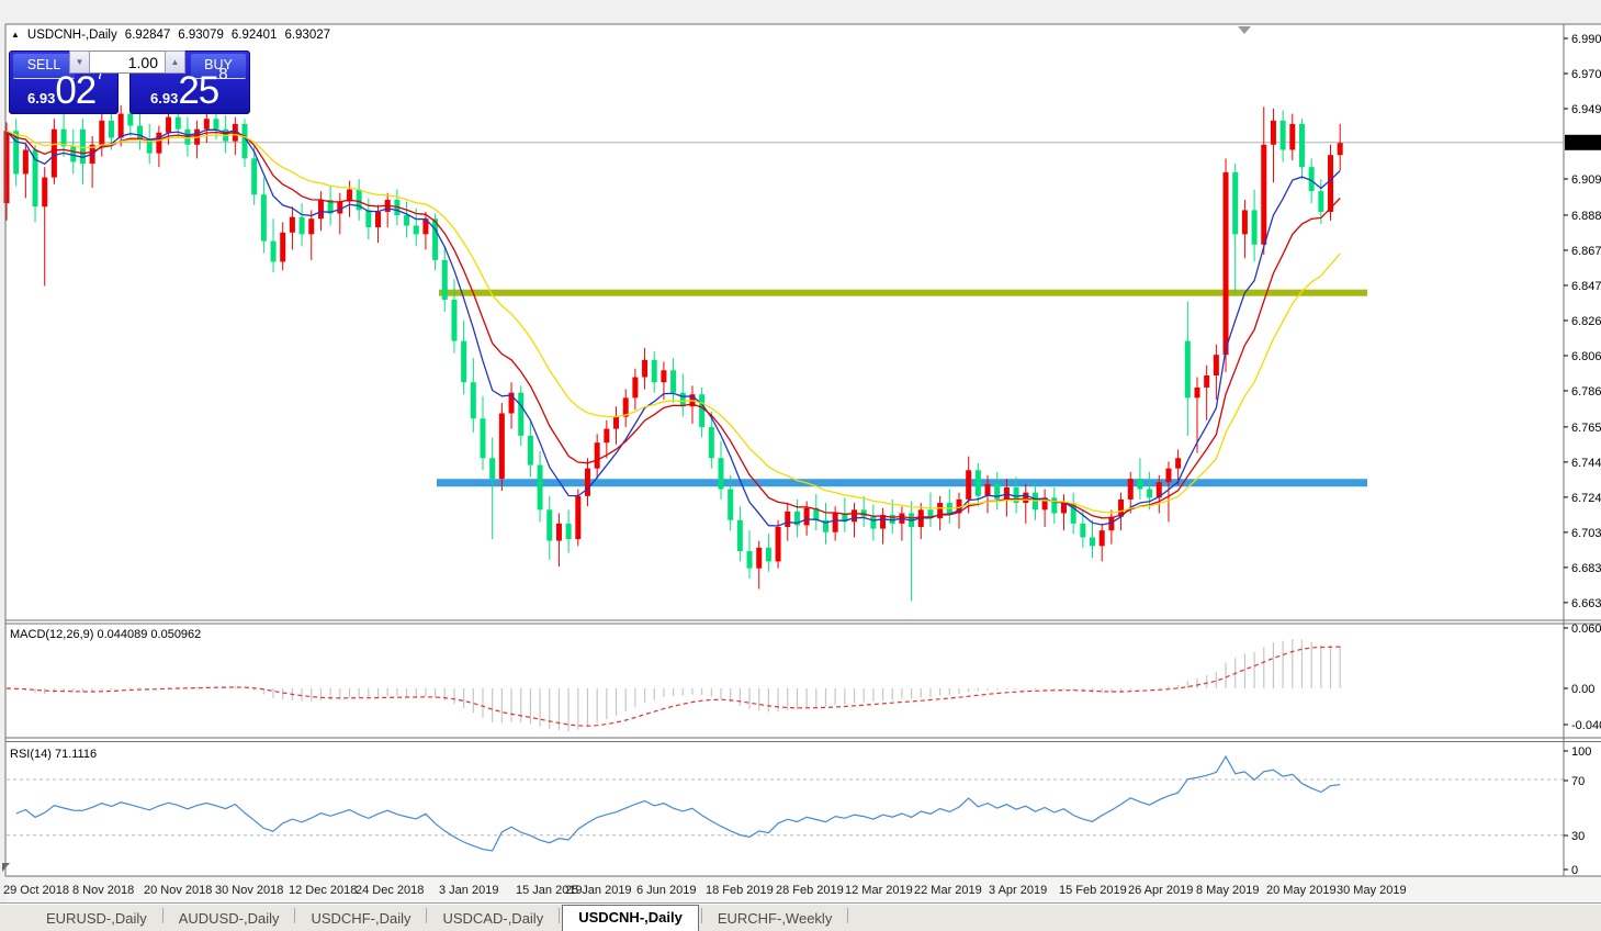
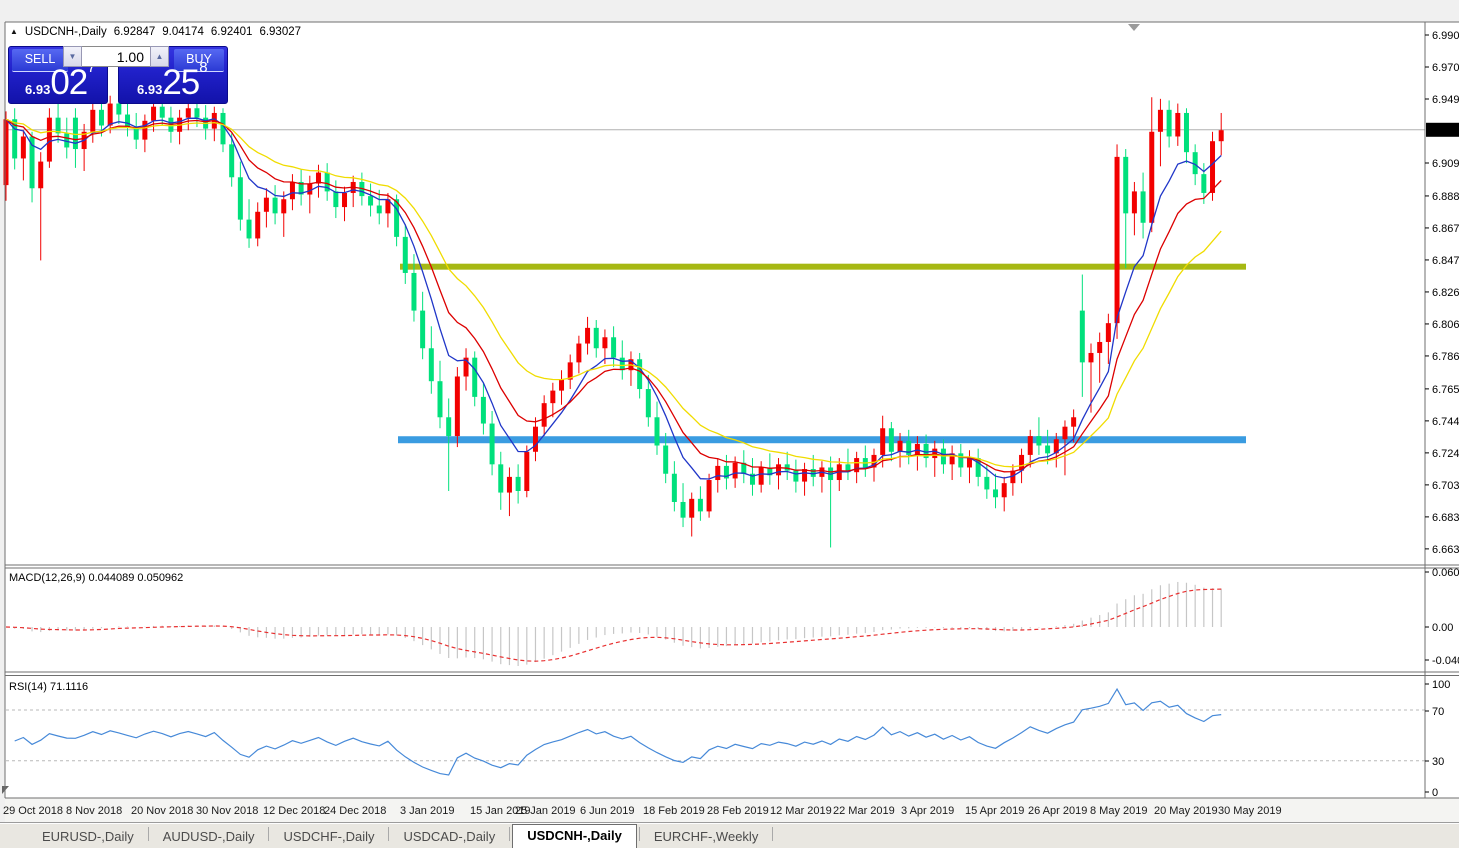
  6.990
  6.970
  6.949
  6.909
  6.888
  6.867
  6.847
  6.826
  6.806
  6.786
  6.765
  6.744
  6.724
  6.703
  6.683
  6.663
  MACD(12,26,9) 0.044089 0.050962
  0.060
  0.00
  RSI(14) 71.1116
  100
  70
  30
  0
  29 Oct 2018
  8 Nov 2018
  20 Nov 2018
  30 Nov 2018
  12 Dec 2018
  24 Dec 2018
  3 Jan 2019
  15 Jan 2019
  25 Jan 2019
  6 Jun 2019
  18 Feb 2019
  28 Feb 2019
  12 Mar 2019
  22 Mar 2019
  3 Apr 2019
- 15 Feb 2019
+ 15 Apr 2019
  26 Apr 2019
  8 May 2019
  20 May 2019
  30 May 2019
  ▲
  USDCNH-,Daily
  6.92847
- 6.93079
+ 9.04174
  6.92401
  6.93027
  SELL
  6.93027
  BUY
  6.93258
  ▼
  1.00
  ▲
  EURUSD-,Daily
  AUDUSD-,Daily
  USDCHF-,Daily
  USDCAD-,Daily
  USDCNH-,Daily
  EURCHF-,Weekly
